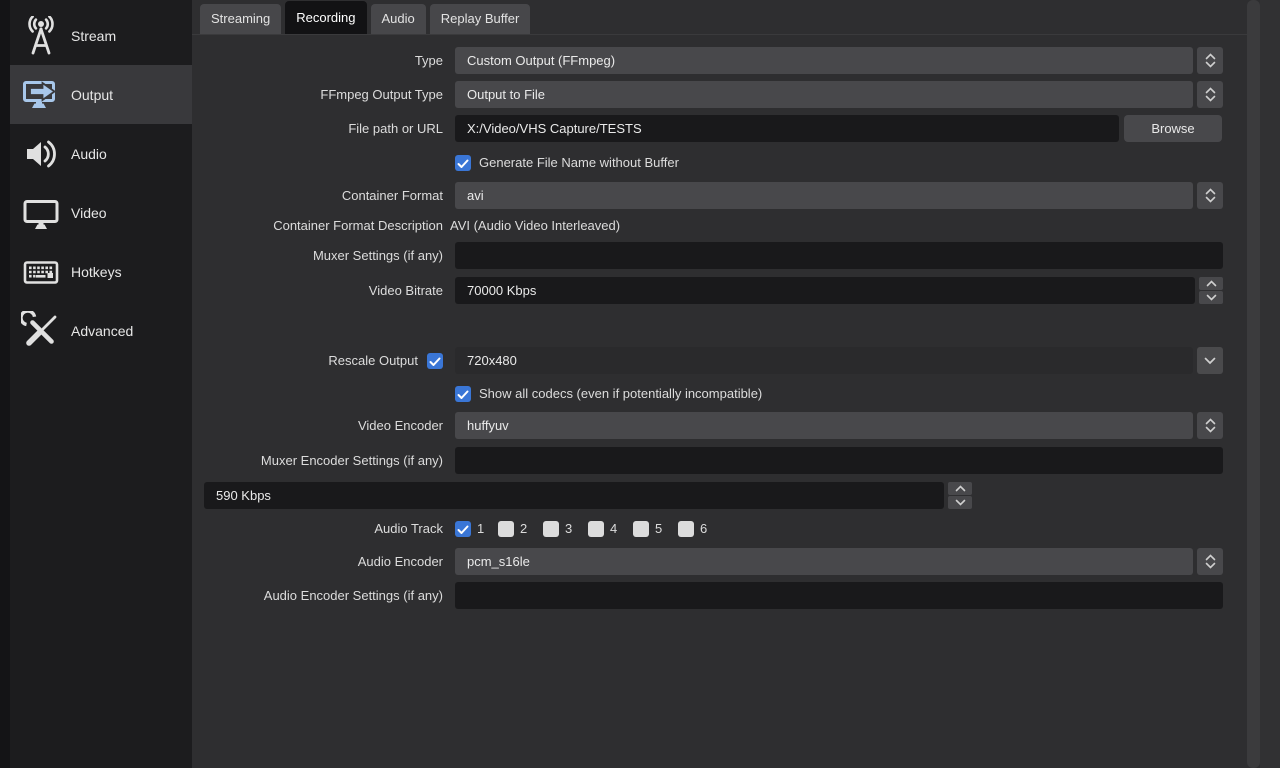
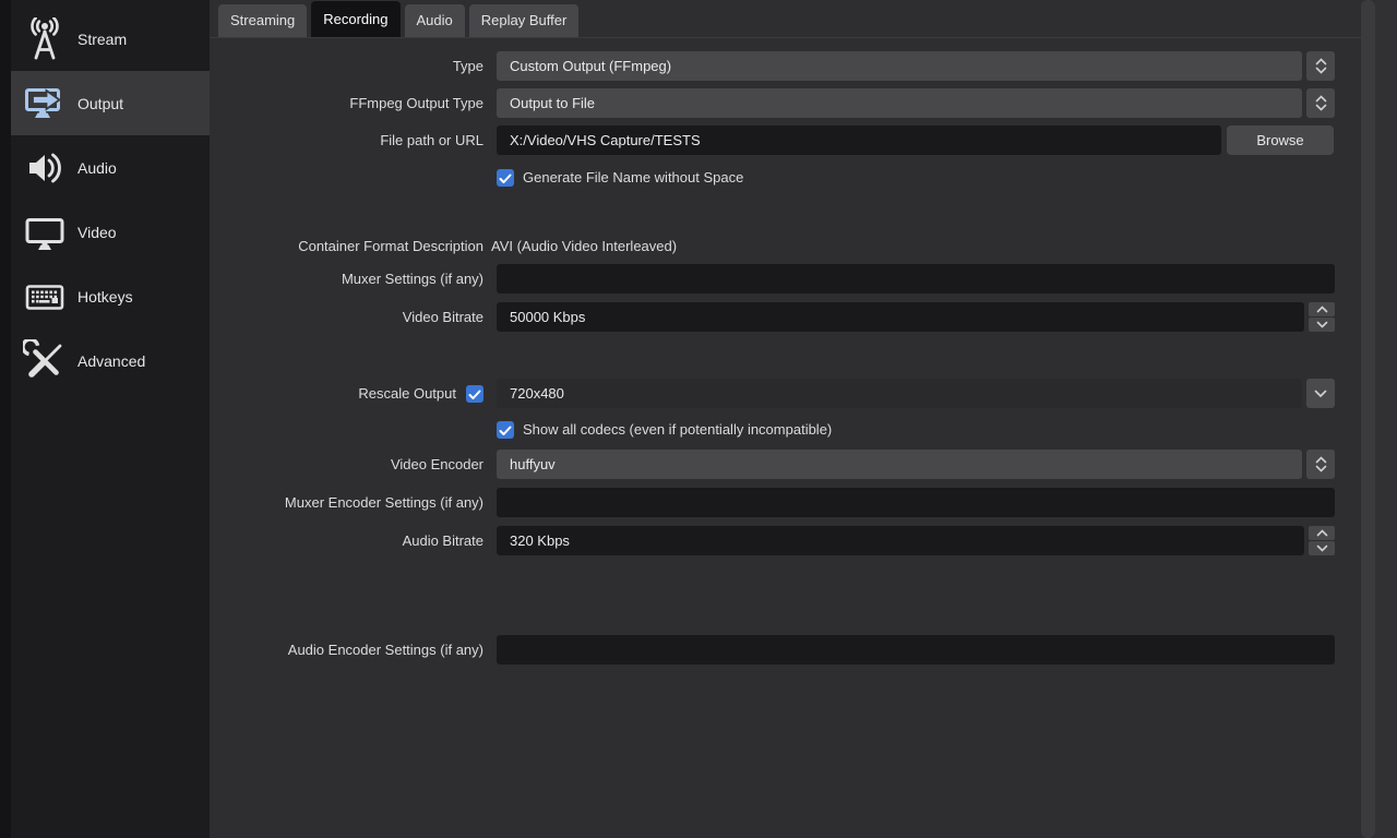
  Stream
  Output
  Audio
  Video
  Hotkeys
  Advanced
  Streaming
  Recording
  Audio
  Replay Buffer
  Type
  Custom Output (FFmpeg)
  FFmpeg Output Type
  Output to File
  File path or URL
  X:/Video/VHS Capture/TESTS
  Browse
- Generate File Name without Buffer
+ Generate File Name without Space
- Container Format
- avi
  Container Format Description
  AVI (Audio Video Interleaved)
  Muxer Settings (if any)
  Video Bitrate
- 70000 Kbps
+ 50000 Kbps
  Rescale Output
  720x480
  Show all codecs (even if potentially incompatible)
  Video Encoder
  huffyuv
  Muxer Encoder Settings (if any)
+ Audio Bitrate
- 590 Kbps
+ 320 Kbps
- Audio Track
- 1
- 2
- 3
- 4
- 5
- 6
- Audio Encoder
- pcm_s16le
  Audio Encoder Settings (if any)
